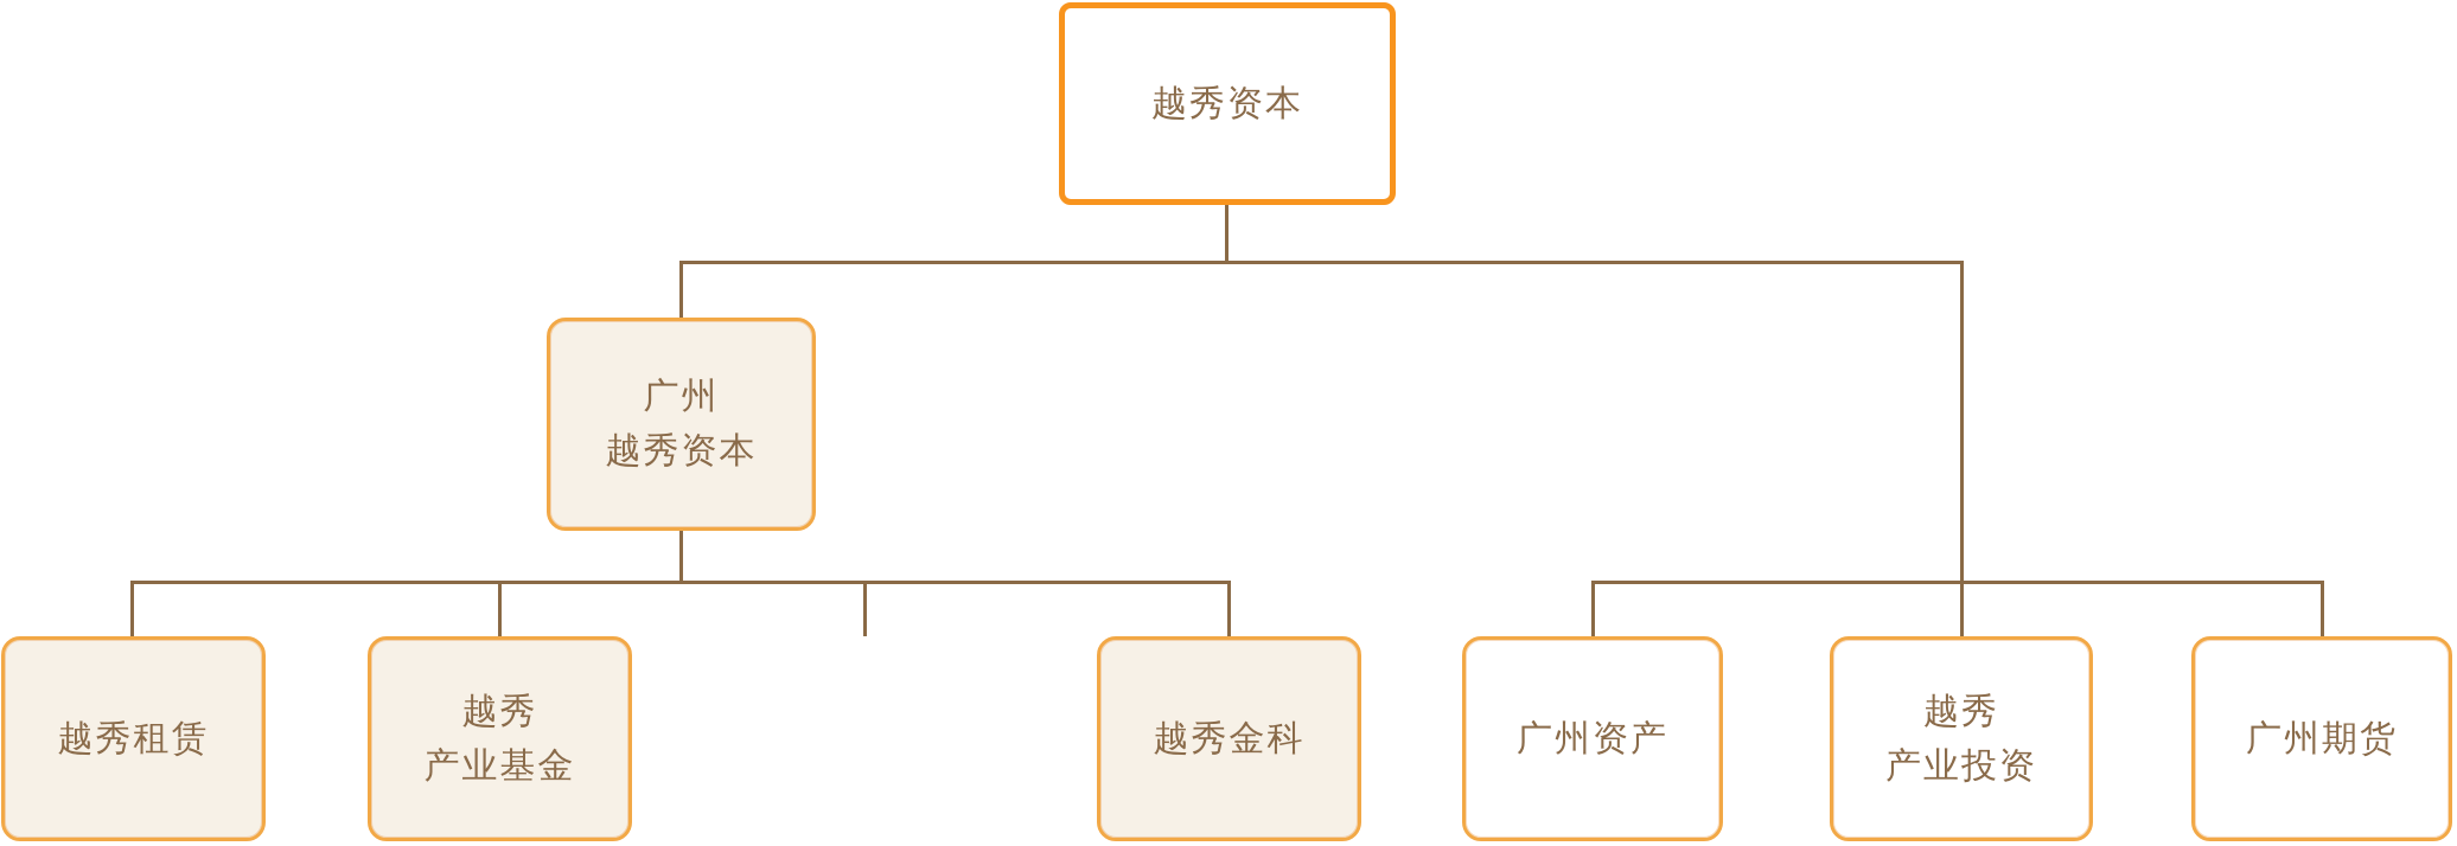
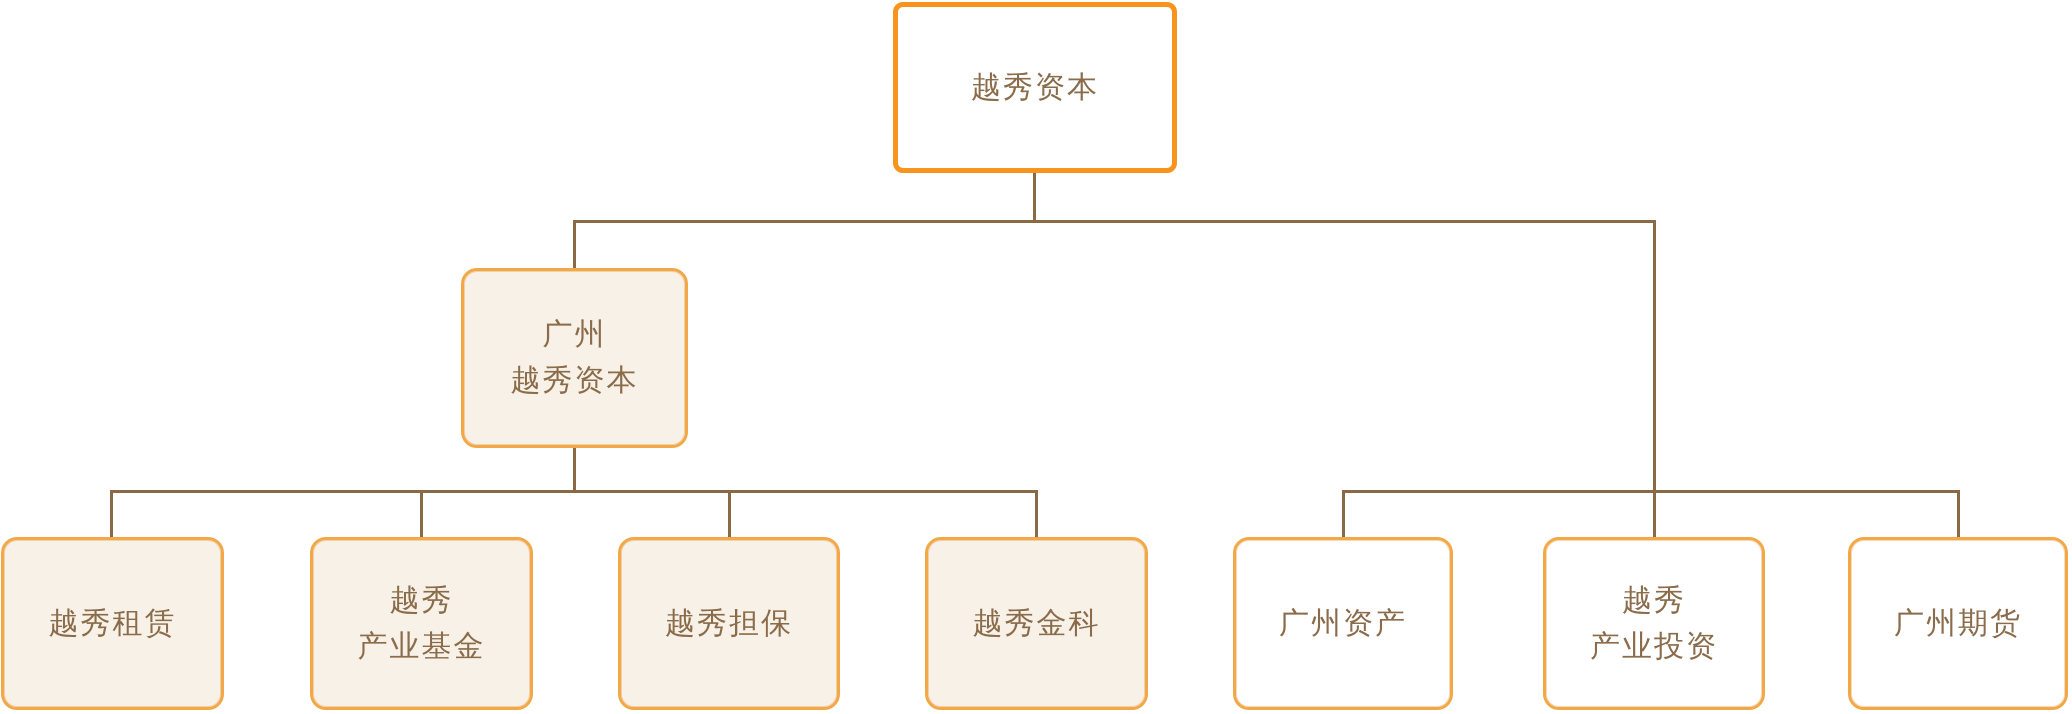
  越秀资本
  广州
  越秀资本
  越秀租赁
  越秀
  产业基金
+ 越秀担保
  越秀金科
  广州资产
  越秀
  产业投资
  广州期货
